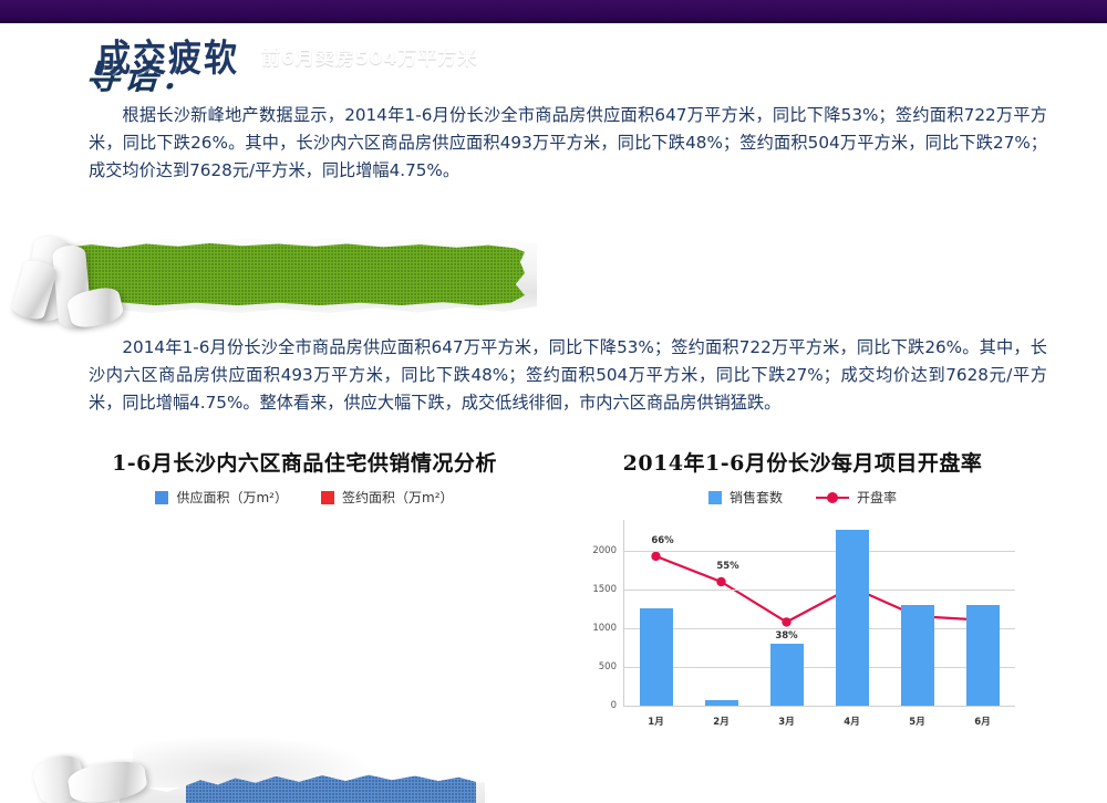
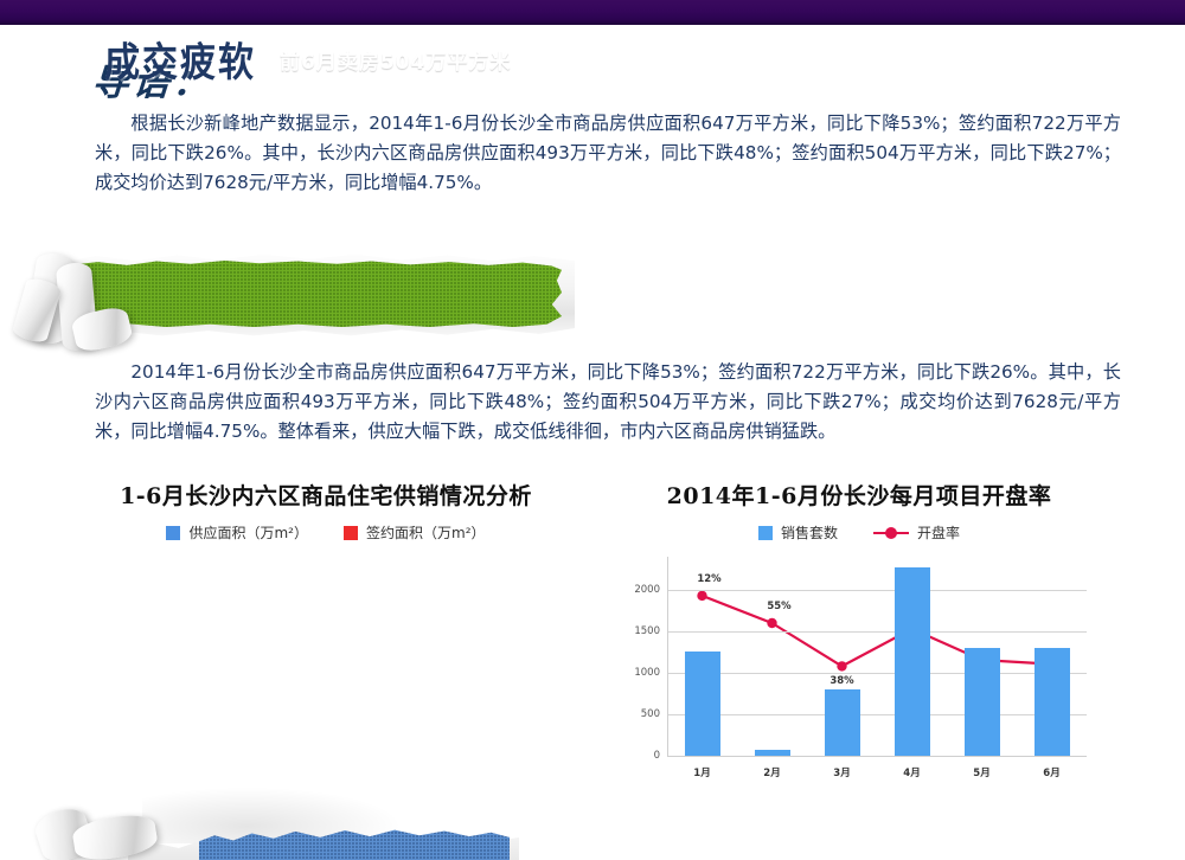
  根据长沙新峰地产数据显示，2014年1-6月份长沙全市商品房供应面积647万平方米，同比下降53%；签约面积722万平方米，同比下跌26%。其中，长沙内六区商品房供应面积493万平方米，同比下跌48%；签约面积504万平方米，同比下跌27%；成交均价达到7628元/平方米，同比增幅4.75%。
  成交疲软
  前6月卖房504万平方米
  2014年1-6月份长沙全市商品房供应面积647万平方米，同比下降53%；签约面积722万平方米，同比下跌26%。其中，长沙内六区商品房供应面积493万平方米，同比下跌48%；签约面积504万平方米，同比下跌27%；成交均价达到7628元/平方米，同比增幅4.75%。整体看来，供应大幅下跌，成交低线徘徊，市内六区商品房供销猛跌。
  1-6月长沙内六区商品住宅供销情况分析
  供应面积（万m²）
  签约面积（万m²）
  2014年1-6月份长沙每月项目开盘率
  销售套数
  开盘率
  0
  500
  1000
  1500
  2000
  1月
  2月
  3月
  4月
  5月
  6月
- 66%
+ 12%
  55%
  38%
